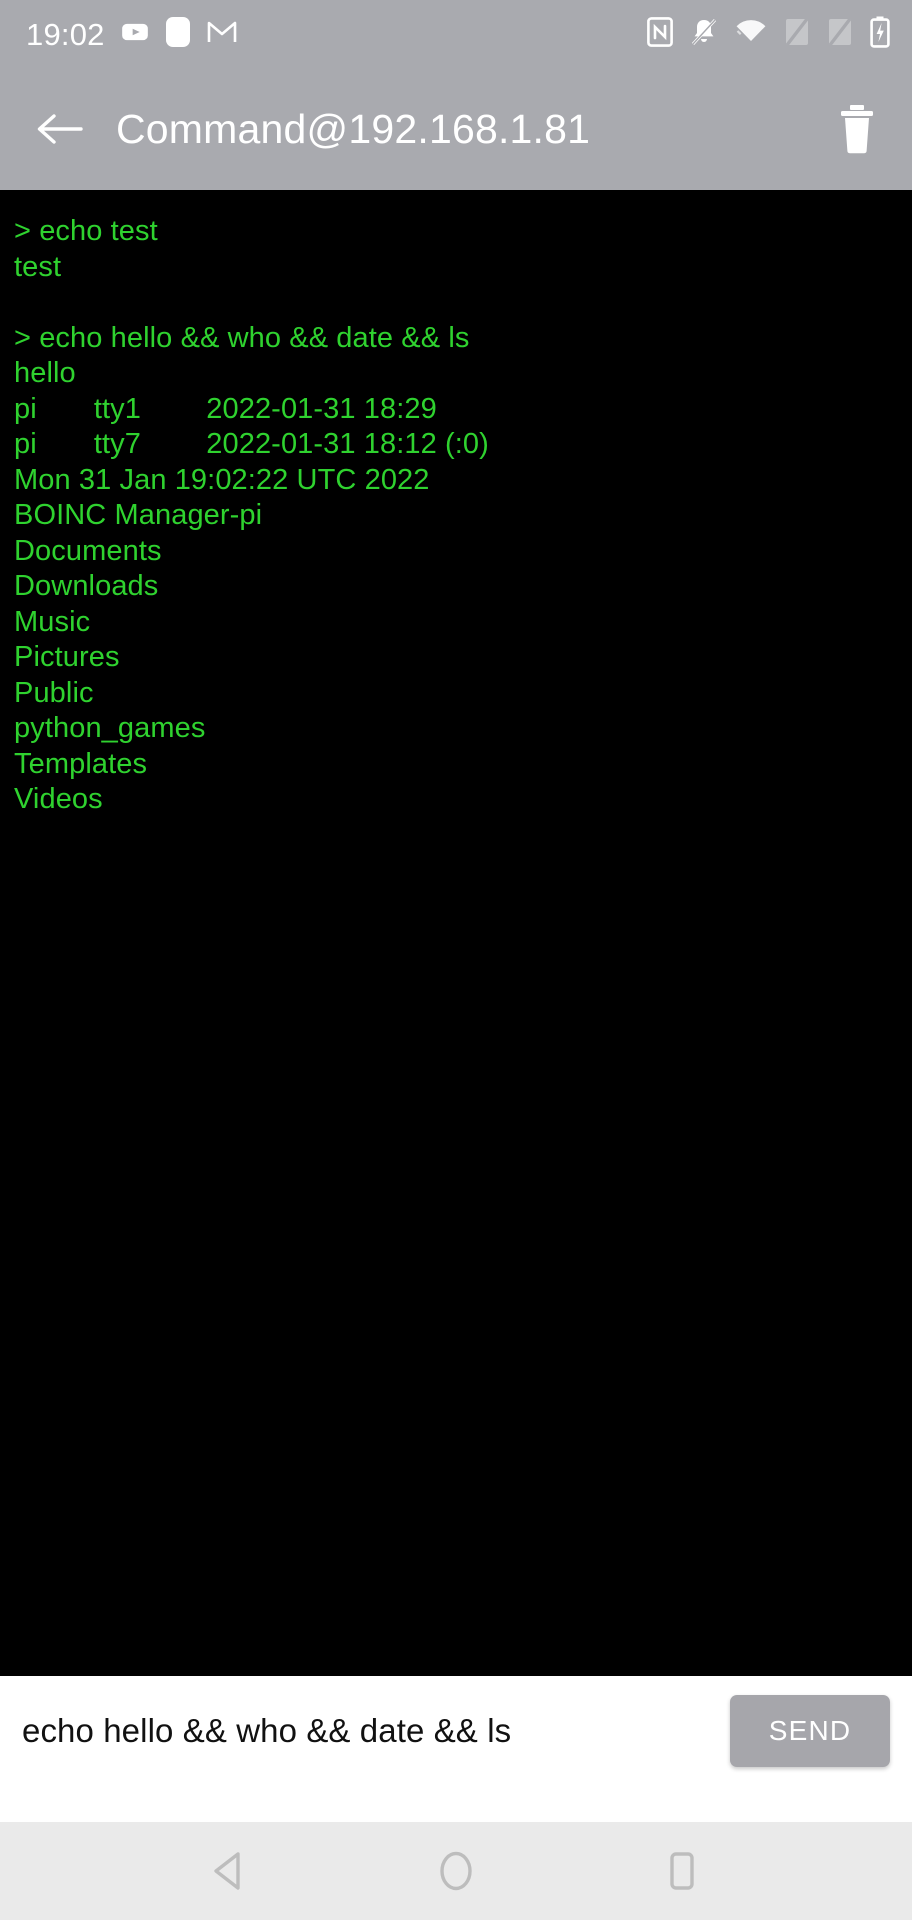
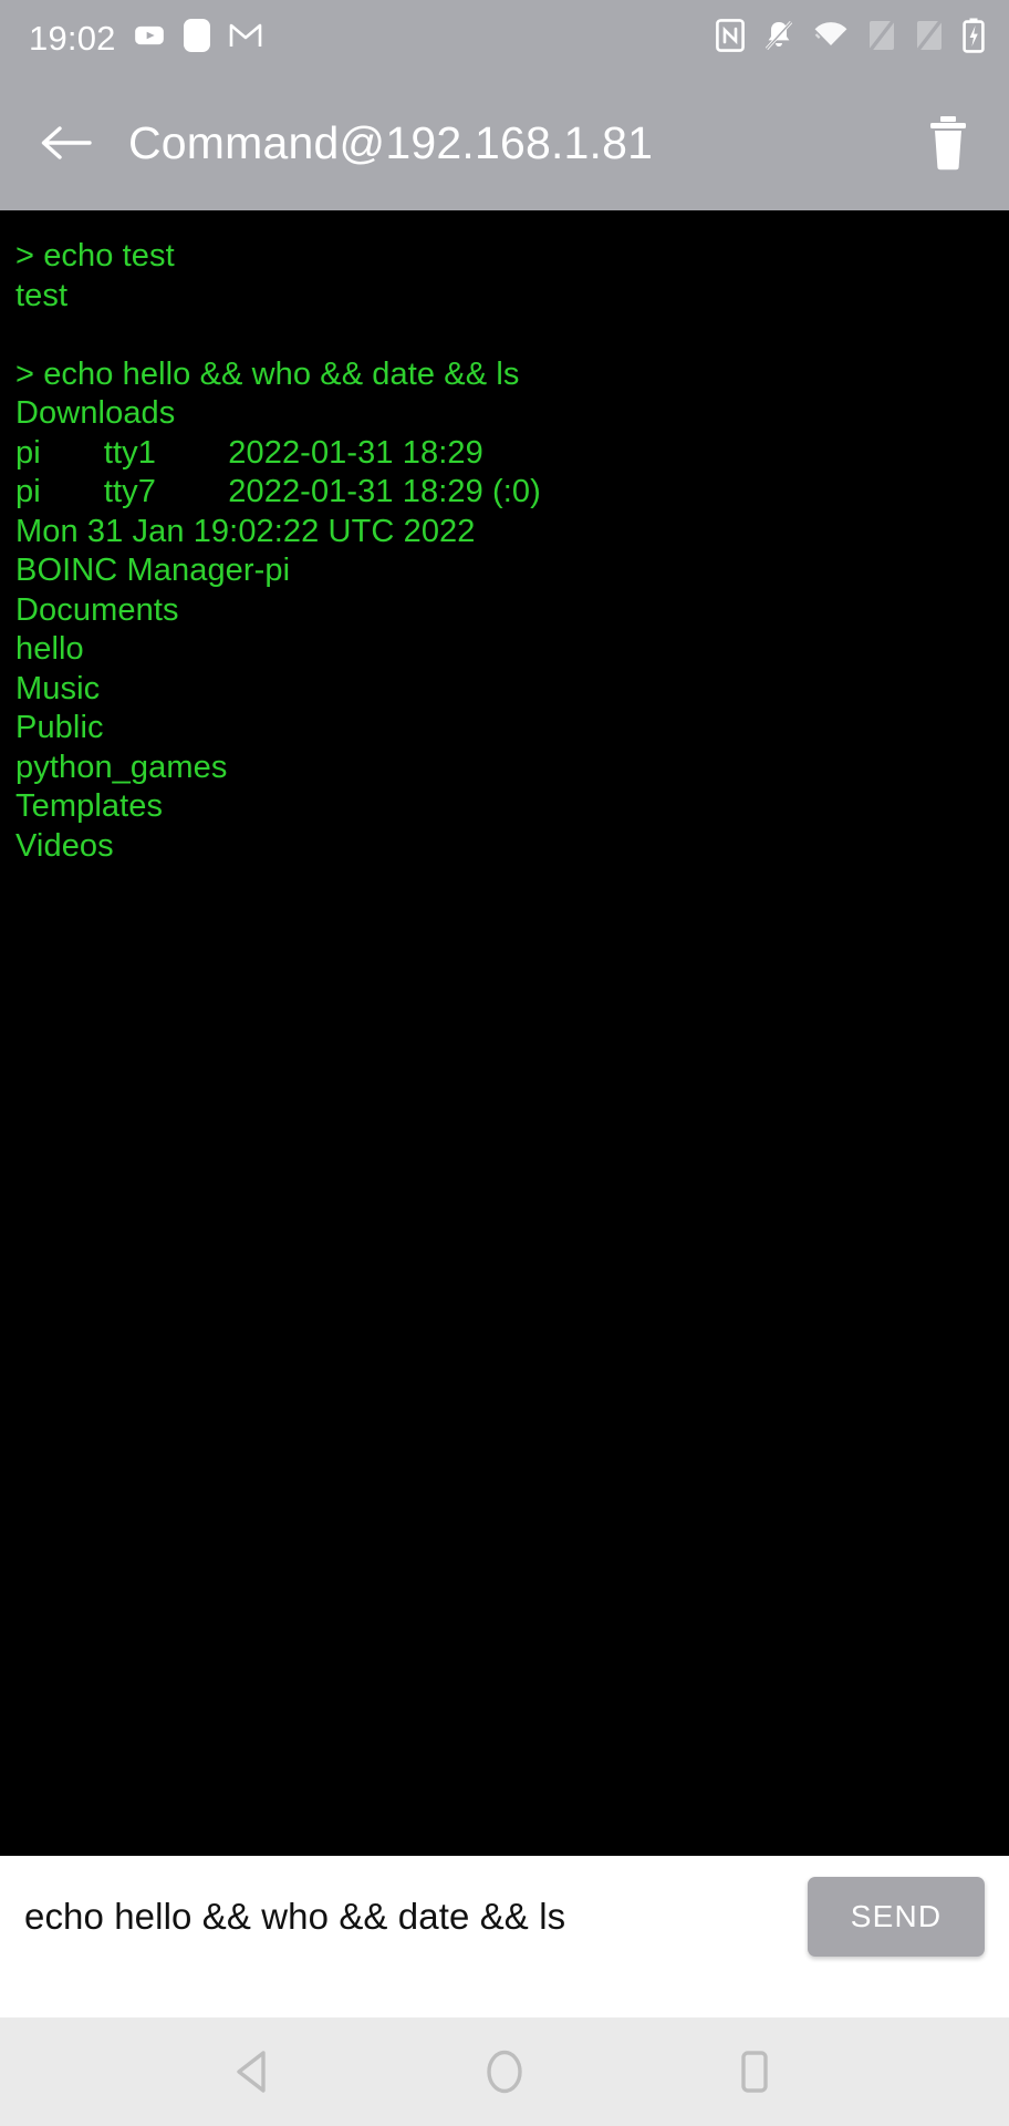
  19:02
  Command@192.168.1.81
  > echo test
  test
  > echo hello && who && date && ls
- hello
+ Downloads
  pi tty1 2022-01-31 18:29
- pi tty7 2022-01-31 18:12 (:0)
+ pi tty7 2022-01-31 18:29 (:0)
  Mon 31 Jan 19:02:22 UTC 2022
  BOINC Manager-pi
  Documents
- Downloads
+ hello
  Music
- Pictures
  Public
  python_games
  Templates
  Videos
  echo hello && who && date && ls
  SEND
